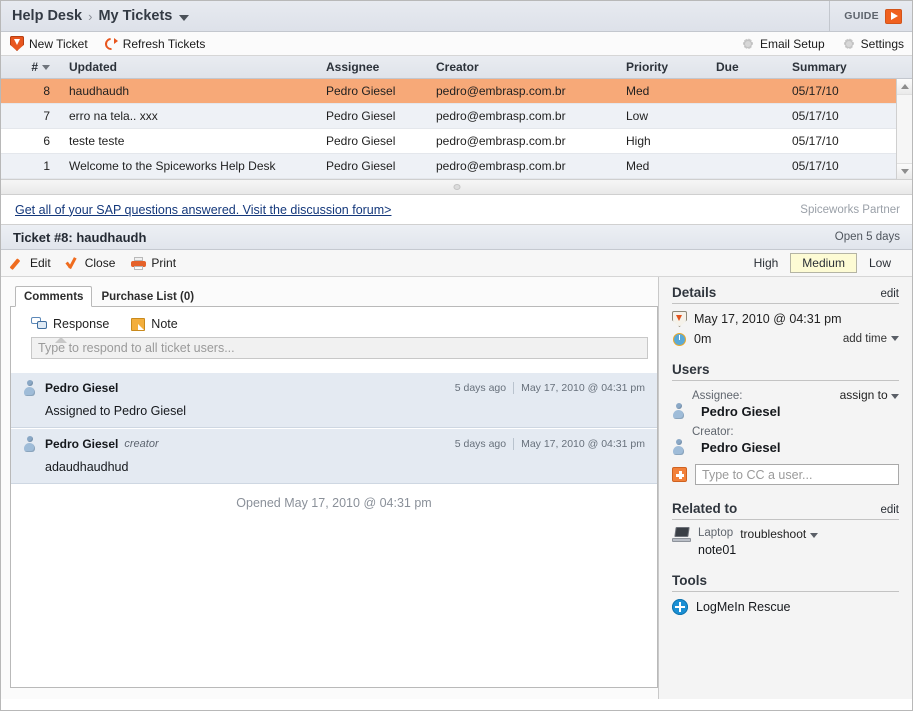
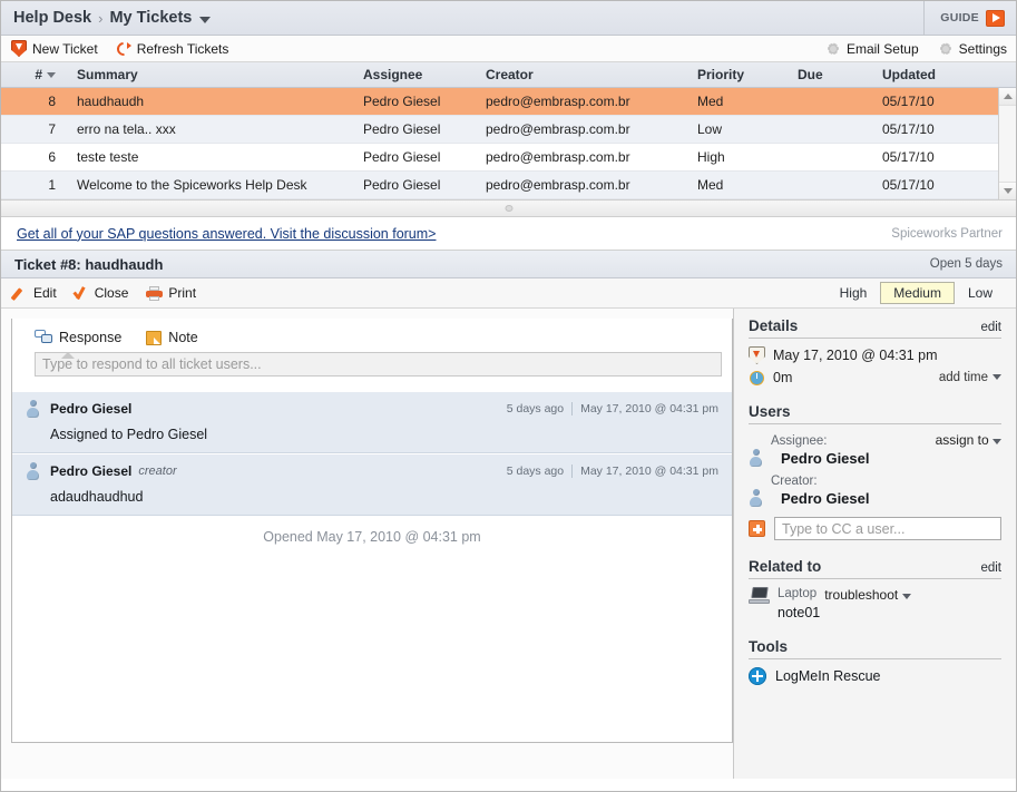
  Help Desk
  ›
  My Tickets
  GUIDE
  New Ticket
  Refresh Tickets
  Email Setup
  Settings
  #
- Updated
+ Summary
  Assignee
  Creator
  Priority
  Due
- Summary
+ Updated
  8
  haudhaudh
  Pedro Giesel
  pedro@embrasp.com.br
  Med
  05/17/10
  7
  erro na tela.. xxx
  Pedro Giesel
  pedro@embrasp.com.br
  Low
  05/17/10
  6
  teste teste
  Pedro Giesel
  pedro@embrasp.com.br
  High
  05/17/10
  1
  Welcome to the Spiceworks Help Desk
  Pedro Giesel
  pedro@embrasp.com.br
  Med
  05/17/10
  Get all of your SAP questions answered. Visit the discussion forum>
  Spiceworks Partner
  Ticket #8: haudhaudh
  Open 5 days
  Edit
  Close
  Print
  High
  Medium
  Low
- Comments
- Purchase List (0)
  Response
  Note
  Type to respond to all ticket users...
  Pedro Giesel
  5 days ago
  May 17, 2010 @ 04:31 pm
  Assigned to Pedro Giesel
  Pedro Giesel
  creator
  5 days ago
  May 17, 2010 @ 04:31 pm
  adaudhaudhud
  Opened May 17, 2010 @ 04:31 pm
  Details
  edit
  May 17, 2010 @ 04:31 pm
  0m
  add time
  Users
  Assignee:
  assign to
  Pedro Giesel
  Creator:
  Pedro Giesel
  Type to CC a user...
  Related to
  edit
  Laptop
  troubleshoot
  note01
  Tools
  LogMeIn Rescue
